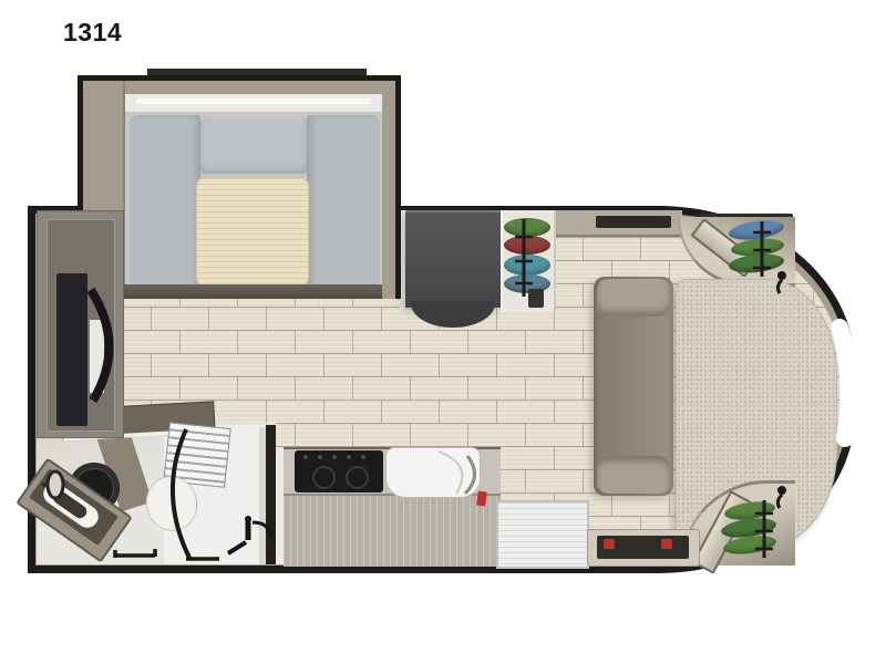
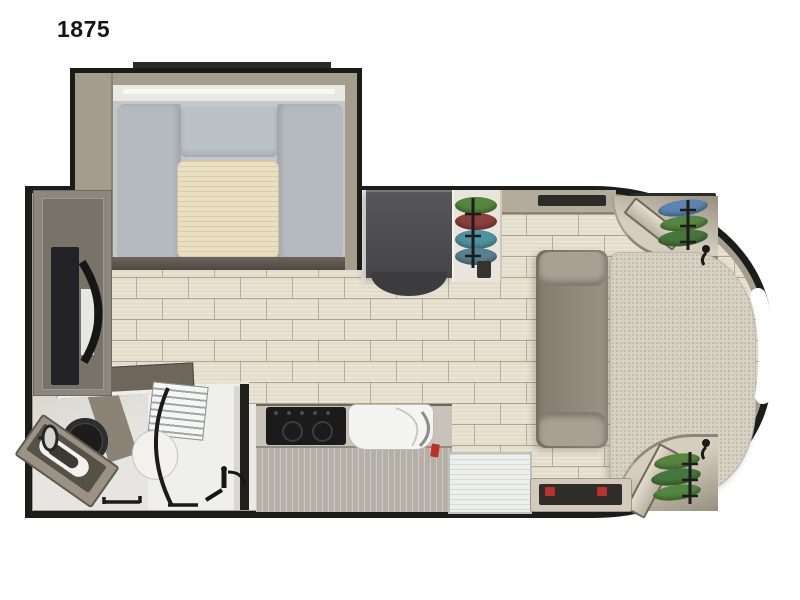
- 1314
+ 1875
